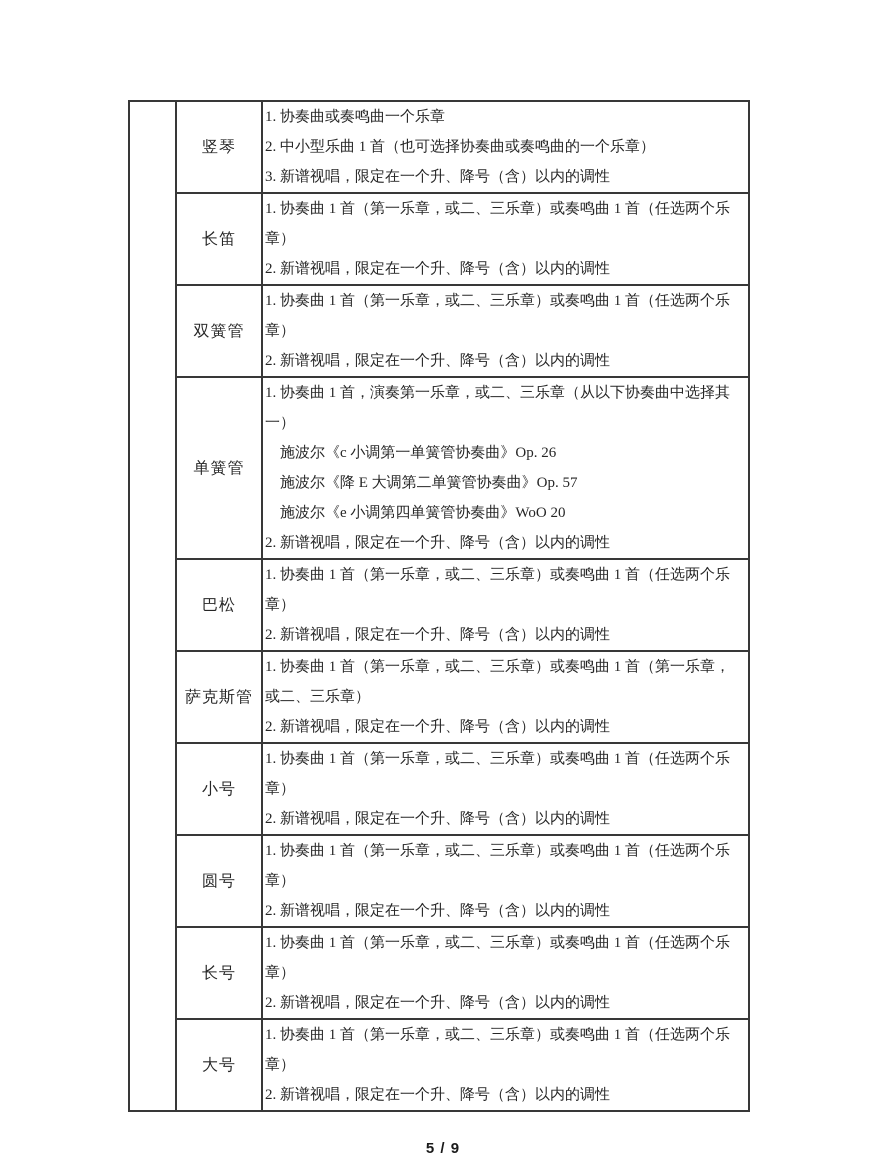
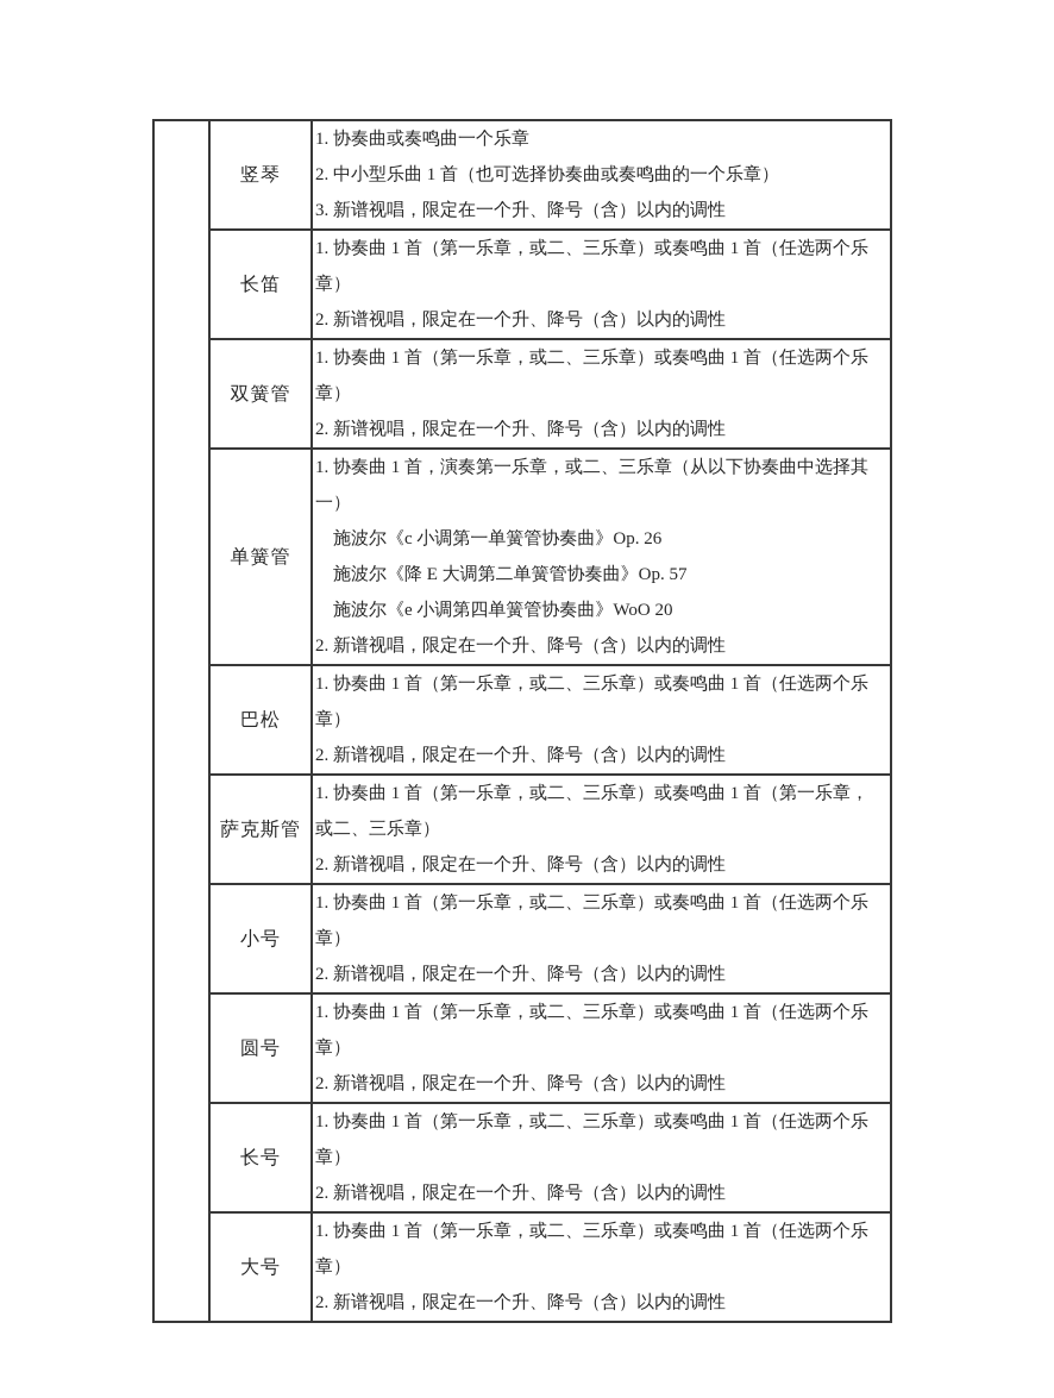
  	竖琴	1. 协奏曲或奏鸣曲一个乐章 2. 中小型乐曲 1 首（也可选择协奏曲或奏鸣曲的一个乐章） 3. 新谱视唱，限定在一个升、降号（含）以内的调性
  长笛	1. 协奏曲 1 首（第一乐章，或二、三乐章）或奏鸣曲 1 首（任选两个乐 章） 2. 新谱视唱，限定在一个升、降号（含）以内的调性
  双簧管	1. 协奏曲 1 首（第一乐章，或二、三乐章）或奏鸣曲 1 首（任选两个乐 章） 2. 新谱视唱，限定在一个升、降号（含）以内的调性
  单簧管	1. 协奏曲 1 首，演奏第一乐章，或二、三乐章（从以下协奏曲中选择其 一） 施波尔《c 小调第一单簧管协奏曲》Op. 26 施波尔《降 E 大调第二单簧管协奏曲》Op. 57 施波尔《e 小调第四单簧管协奏曲》WoO 20 2. 新谱视唱，限定在一个升、降号（含）以内的调性
  巴松	1. 协奏曲 1 首（第一乐章，或二、三乐章）或奏鸣曲 1 首（任选两个乐 章） 2. 新谱视唱，限定在一个升、降号（含）以内的调性
  萨克斯管	1. 协奏曲 1 首（第一乐章，或二、三乐章）或奏鸣曲 1 首（第一乐章， 或二、三乐章） 2. 新谱视唱，限定在一个升、降号（含）以内的调性
  小号	1. 协奏曲 1 首（第一乐章，或二、三乐章）或奏鸣曲 1 首（任选两个乐 章） 2. 新谱视唱，限定在一个升、降号（含）以内的调性
  圆号	1. 协奏曲 1 首（第一乐章，或二、三乐章）或奏鸣曲 1 首（任选两个乐 章） 2. 新谱视唱，限定在一个升、降号（含）以内的调性
  长号	1. 协奏曲 1 首（第一乐章，或二、三乐章）或奏鸣曲 1 首（任选两个乐 章） 2. 新谱视唱，限定在一个升、降号（含）以内的调性
  大号	1. 协奏曲 1 首（第一乐章，或二、三乐章）或奏鸣曲 1 首（任选两个乐 章） 2. 新谱视唱，限定在一个升、降号（含）以内的调性
- 5 / 9
